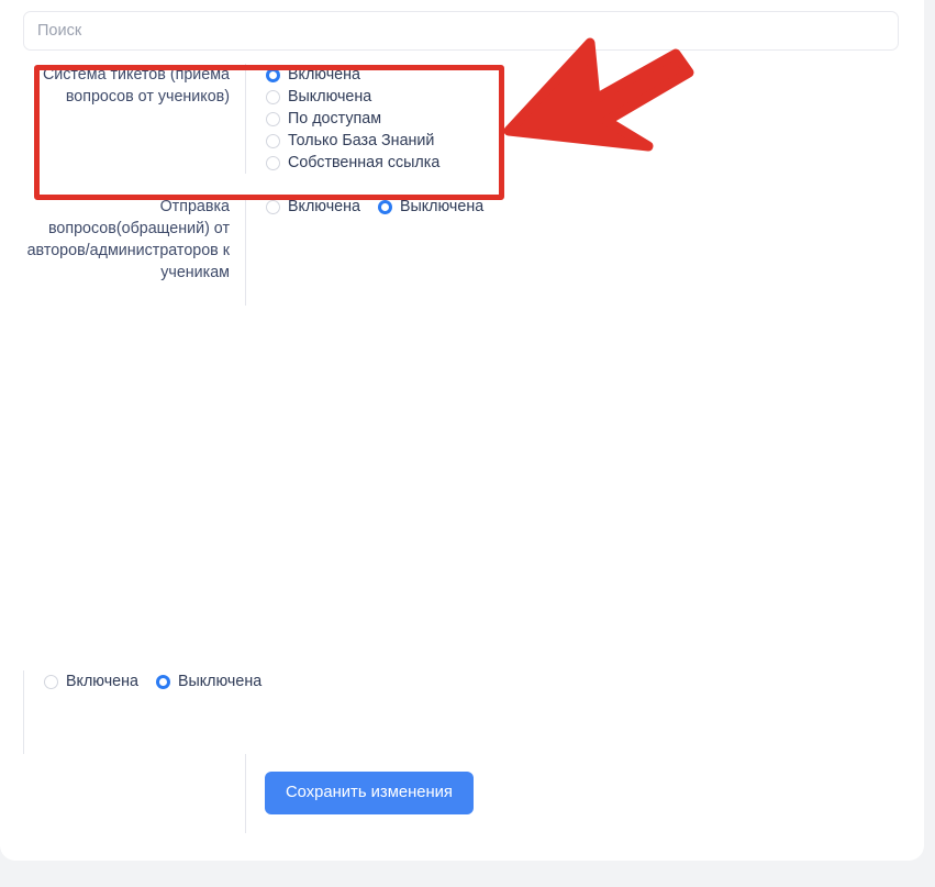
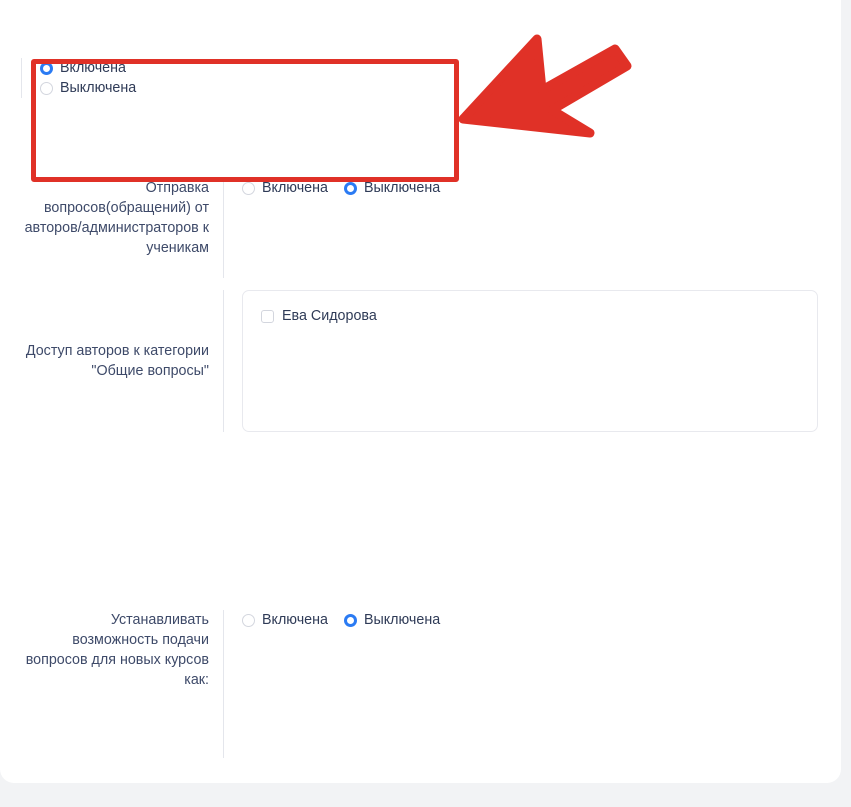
- Поиск
- Система тикетов (приема вопросов от учеников)
  Включена
  Выключена
- По доступам
- Только База Знаний
- Собственная ссылка
  Отправка вопросов(обращений) от авторов/администраторов к ученикам
  Включена
  Выключена
+ Доступ авторов к категории "Общие вопросы"
+ Ева Сидорова
+ Устанавливать возможность подачи вопросов для новых курсов как:
  Включена
  Выключена
- Сохранить изменения
